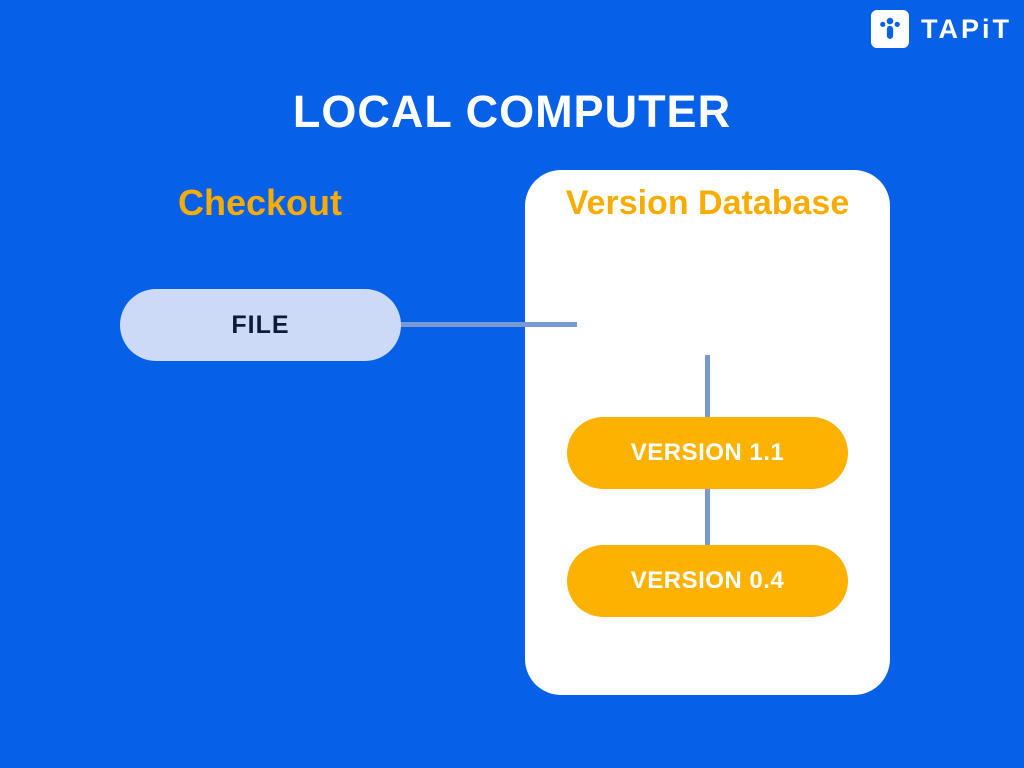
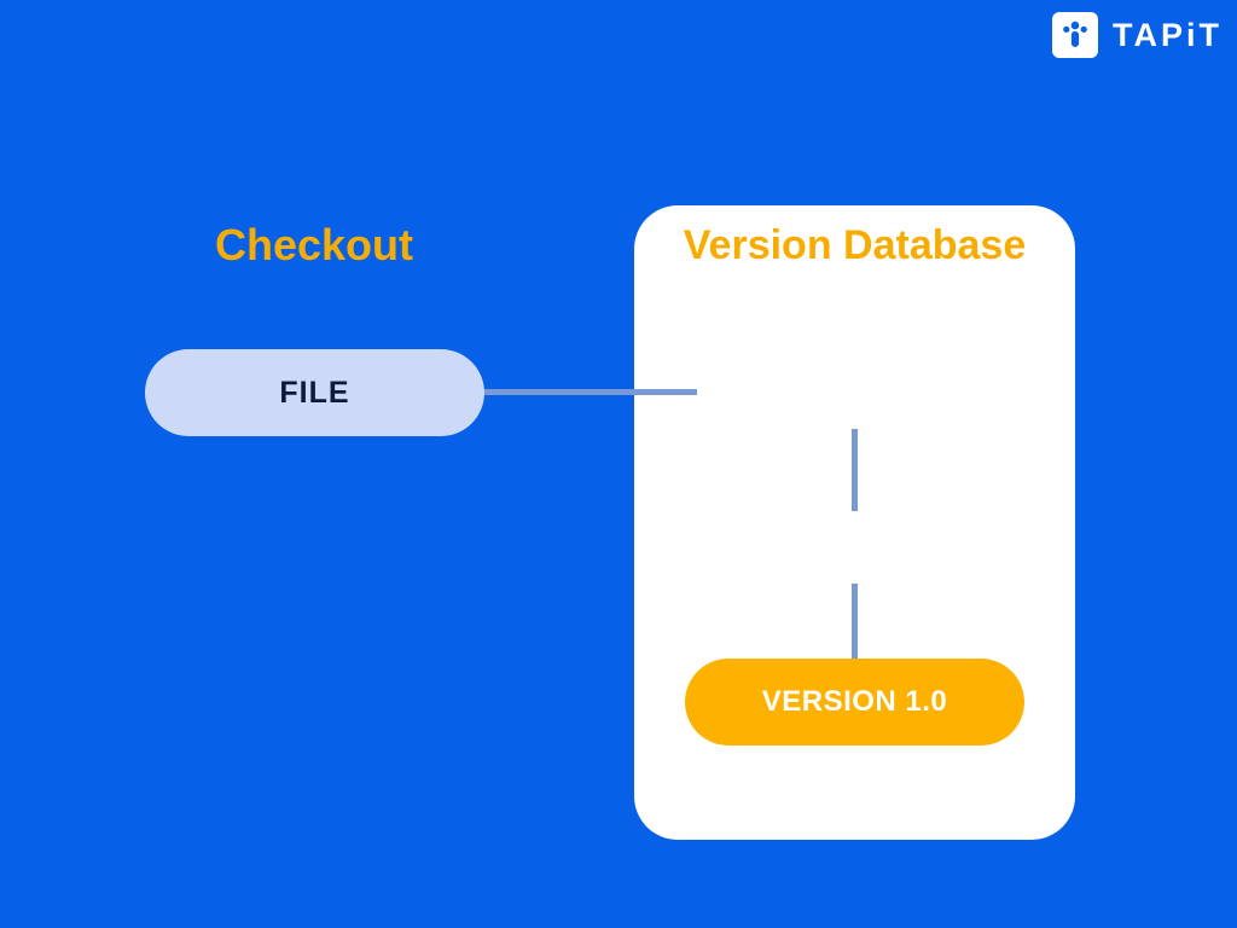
  TAPiT
- LOCAL COMPUTER
  Checkout
  Version Database
  FILE
- VERSION 1.1
- VERSION 0.4
+ VERSION 1.0
